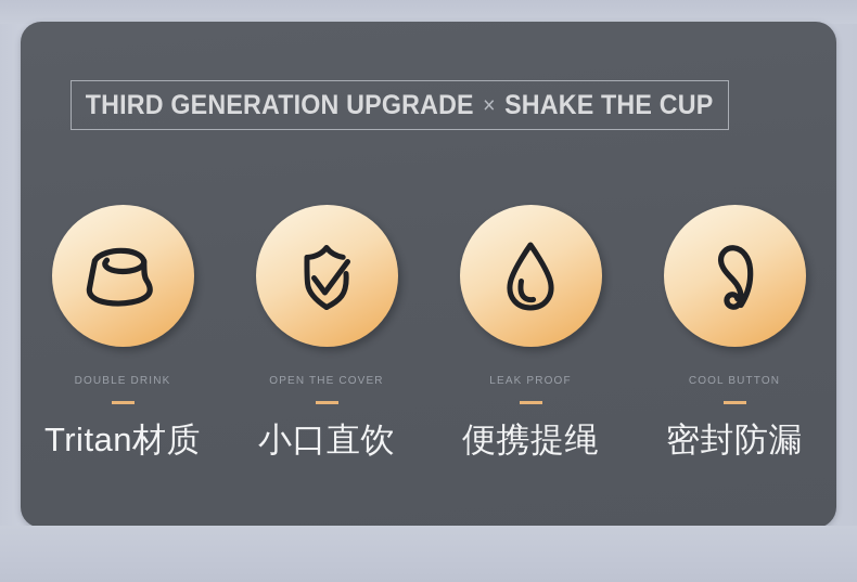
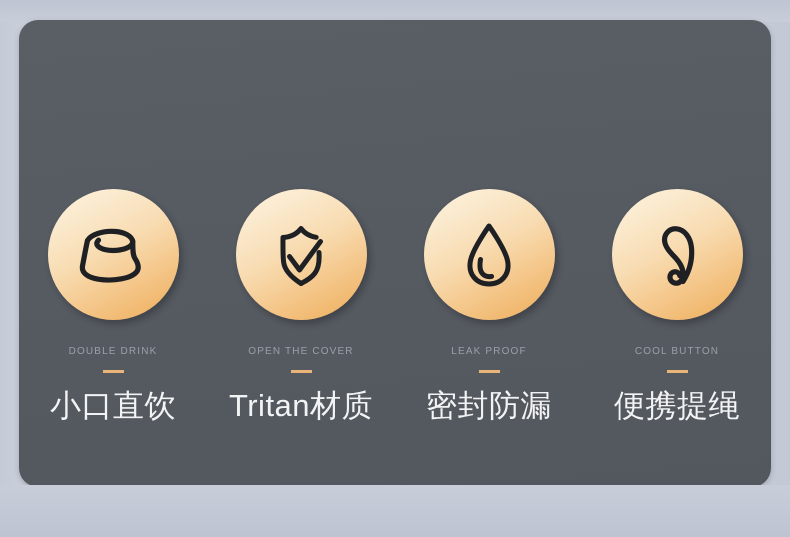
- THIRD GENERATION UPGRADE × SHAKE THE CUP
  DOUBLE DRINK
- Tritan材质
+ 小口直饮
  OPEN THE COVER
- 小口直饮
+ Tritan材质
  LEAK PROOF
- 便携提绳
+ 密封防漏
  COOL BUTTON
- 密封防漏
+ 便携提绳
